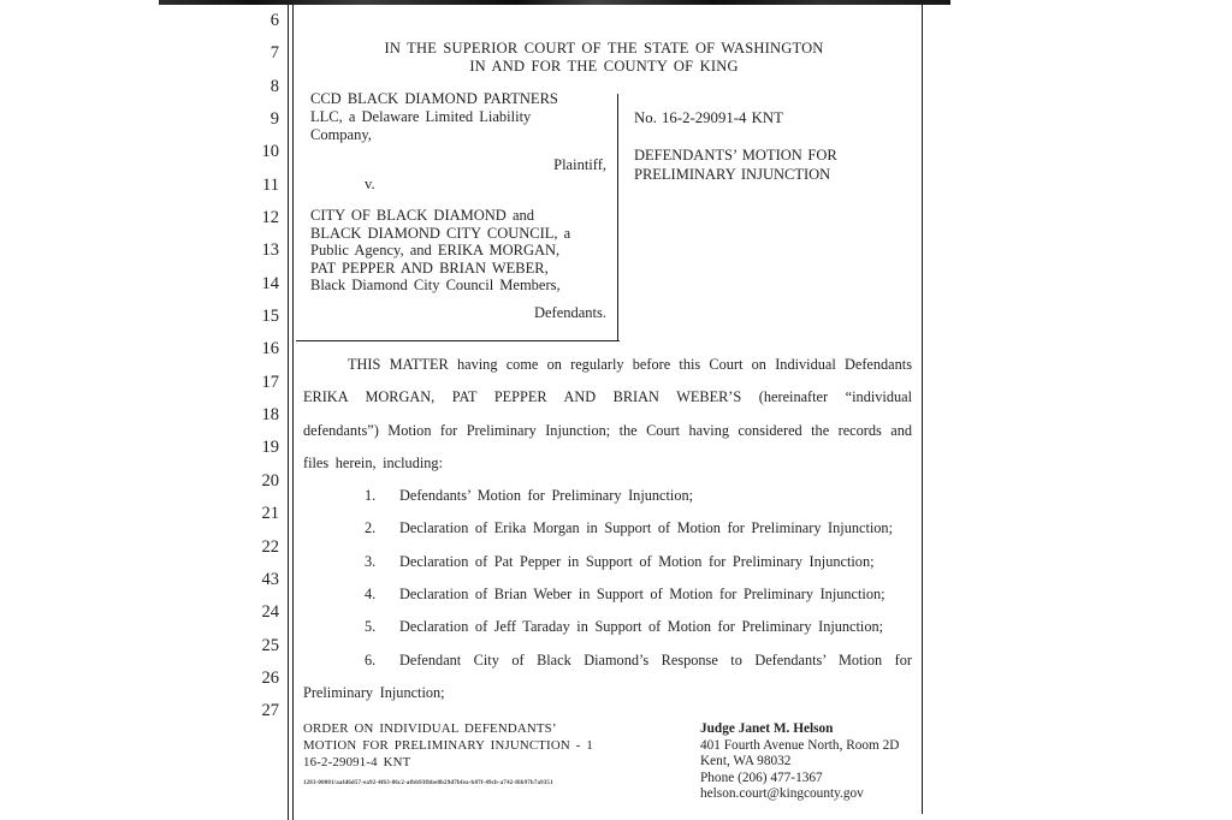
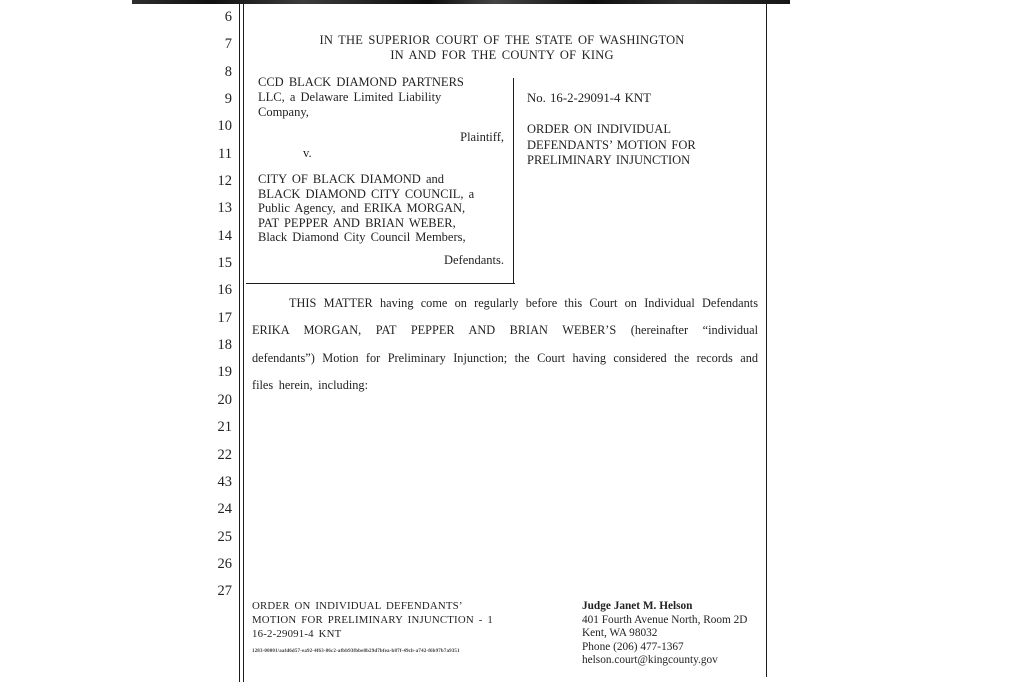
  6
  7
  8
  9
  10
  11
  12
  13
  14
  15
  16
  17
  18
  19
  20
  21
  22
  43
  24
  25
  26
  27
  IN THE SUPERIOR COURT OF THE STATE OF WASHINGTON
  IN AND FOR THE COUNTY OF KING
  CCD BLACK DIAMOND PARTNERS
  LLC, a Delaware Limited Liability
  Company,
  Plaintiff,
  v.
  CITY OF BLACK DIAMOND and
  BLACK DIAMOND CITY COUNCIL, a
  Public Agency, and ERIKA MORGAN,
  PAT PEPPER AND BRIAN WEBER,
  Black Diamond City Council Members,
  Defendants.
  No. 16-2-29091-4 KNT
+ ORDER ON INDIVIDUAL
  DEFENDANTS’ MOTION FOR
  PRELIMINARY INJUNCTION
  THIS MATTER having come on regularly before this Court on Individual Defendants
  ERIKA MORGAN, PAT PEPPER AND BRIAN WEBER’S (hereinafter “individual
  defendants”) Motion for Preliminary Injunction; the Court having considered the records and
  files herein, including:
- 1.
- Defendants’ Motion for Preliminary Injunction;
- 2.
- Declaration of Erika Morgan in Support of Motion for Preliminary Injunction;
- 3.
- Declaration of Pat Pepper in Support of Motion for Preliminary Injunction;
- 4.
- Declaration of Brian Weber in Support of Motion for Preliminary Injunction;
- 5.
- Declaration of Jeff Taraday in Support of Motion for Preliminary Injunction;
- 6.
- Defendant City of Black Diamond’s Response to Defendants’ Motion for
- Preliminary Injunction;
  ORDER ON INDIVIDUAL DEFENDANTS’
  MOTION FOR PRELIMINARY INJUNCTION - 1
  16-2-29091-4 KNT
  Judge Janet M. Helson
  401 Fourth Avenue North, Room 2D
  Kent, WA 98032
  Phone (206) 477-1367
  helson.court@kingcounty.gov
